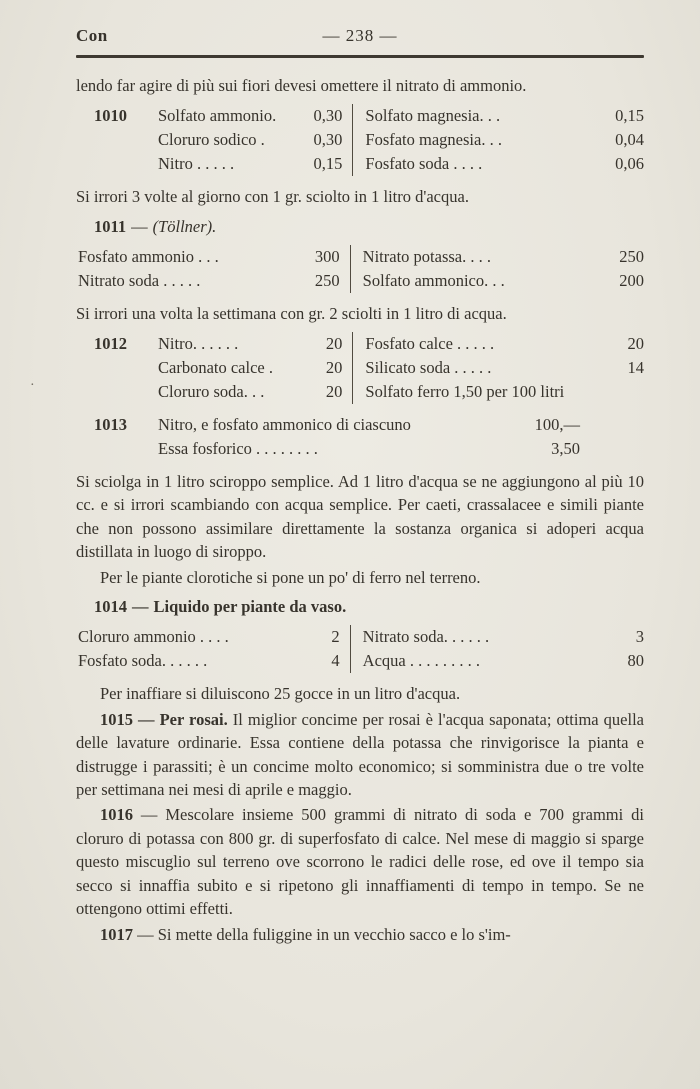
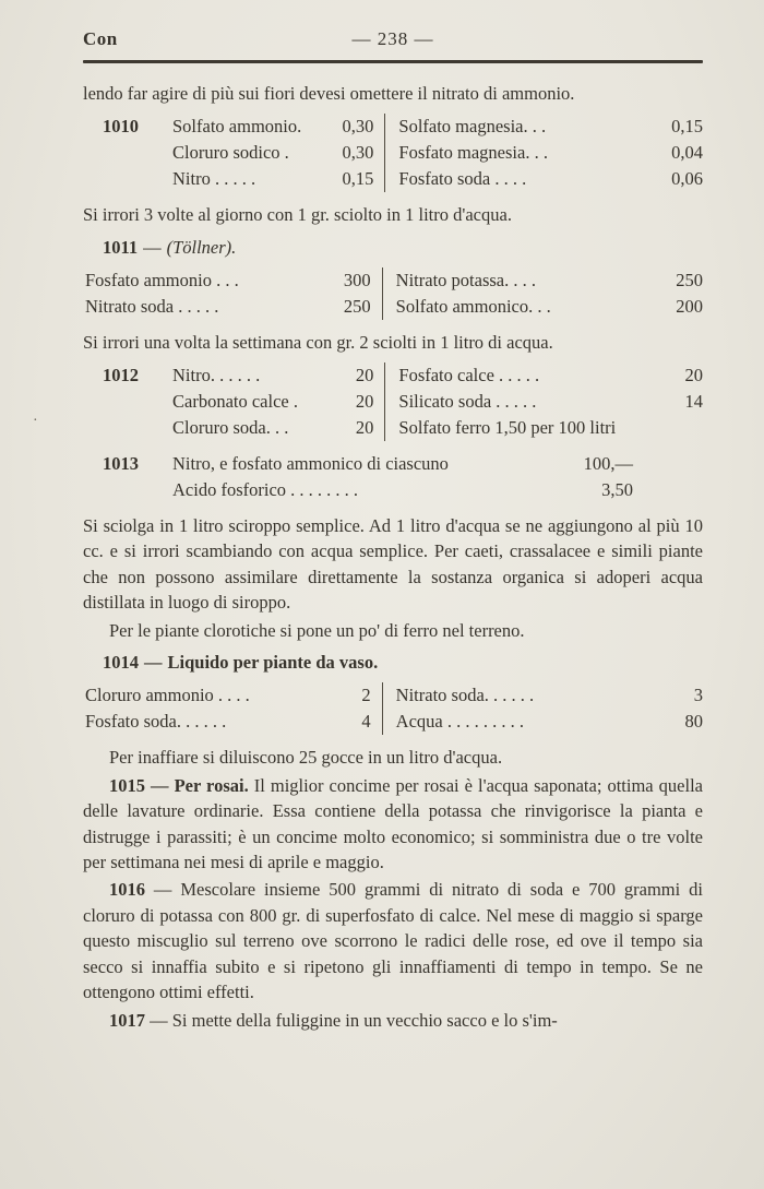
  Con
  — 238 —
  ·
  lendo far agire di più sui fiori devesi omettere il nitrato di ammonio.
  1010
  Solfato ammonio.
  0,30
  Cloruro sodico .
  0,30
  Nitro . . . . .
  0,15
  Solfato magnesia. . .
  0,15
  Fosfato magnesia. . .
  0,04
  Fosfato soda . . . .
  0,06
  Si irrori 3 volte al giorno con 1 gr. sciolto in 1 litro d'acqua.
  1011 — (Töllner).
  Fosfato ammonio . . .
  300
  Nitrato soda . . . . .
  250
  Nitrato potassa. . . .
  250
  Solfato ammonico. . .
  200
  Si irrori una volta la settimana con gr. 2 sciolti in 1 litro di acqua.
  1012
  Nitro. . . . . .
  20
  Carbonato calce .
  20
  Cloruro soda. . .
  20
  Fosfato calce . . . . .
  20
  Silicato soda . . . . .
  14
  Solfato ferro 1,50 per 100 litri
  1013
  Nitro, e fosfato ammonico di ciascuno
  100,—
- Essa fosforico . . . . . . . .
+ Acido fosforico . . . . . . . .
  3,50
  Si sciolga in 1 litro sciroppo semplice. Ad 1 litro d'acqua se ne aggiungono al più 10 cc. e si irrori scambiando con acqua semplice. Per caeti, crassalacee e simili piante che non possono assimilare direttamente la sostanza organica si adoperi acqua distillata in luogo di siroppo.
  Per le piante clorotiche si pone un po' di ferro nel terreno.
  1014 — Liquido per piante da vaso.
  Cloruro ammonio . . . .
  2
  Fosfato soda. . . . . .
  4
  Nitrato soda. . . . . .
  3
  Acqua . . . . . . . . .
  80
  Per inaffiare si diluiscono 25 gocce in un litro d'acqua.
  1015 — Per rosai. Il miglior concime per rosai è l'acqua saponata; ottima quella delle lavature ordinarie. Essa contiene della potassa che rinvigorisce la pianta e distrugge i parassiti; è un concime molto economico; si somministra due o tre volte per settimana nei mesi di aprile e maggio.
  1016 — Mescolare insieme 500 grammi di nitrato di soda e 700 grammi di cloruro di potassa con 800 gr. di superfosfato di calce. Nel mese di maggio si sparge questo miscuglio sul terreno ove scorrono le radici delle rose, ed ove il tempo sia secco si innaffia subito e si ripetono gli innaffiamenti di tempo in tempo. Se ne ottengono ottimi effetti.
  1017 — Si mette della fuliggine in un vecchio sacco e lo s'im-
